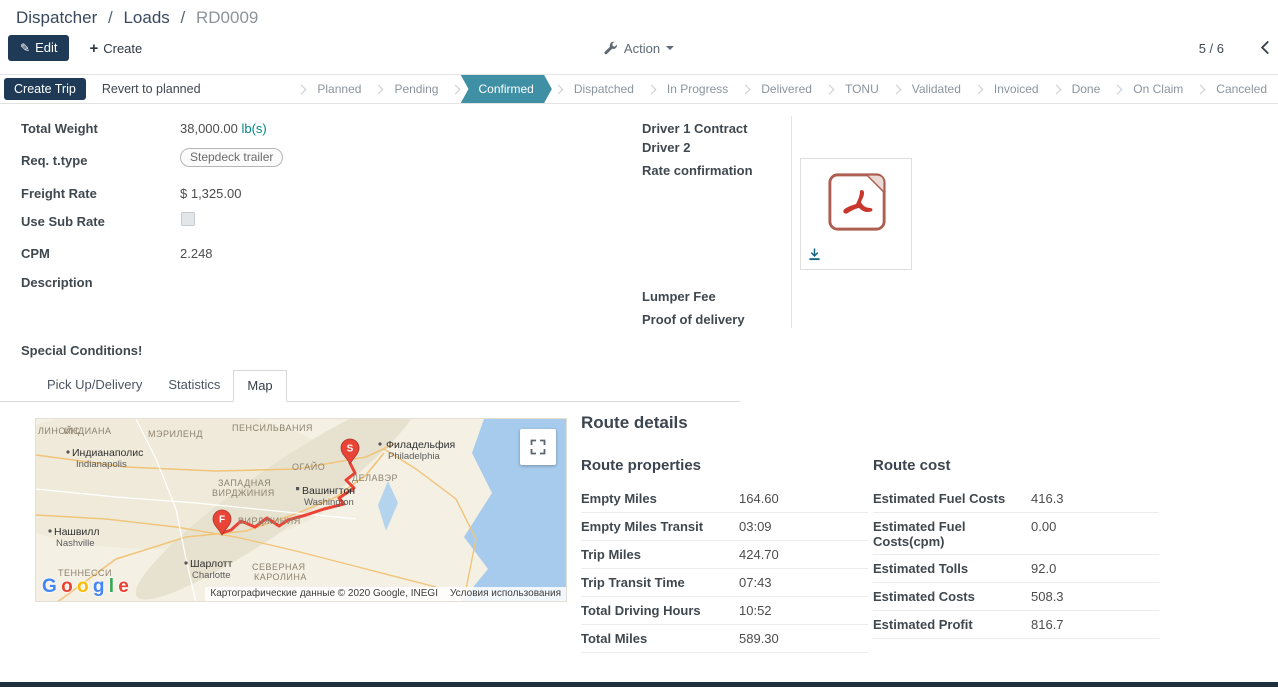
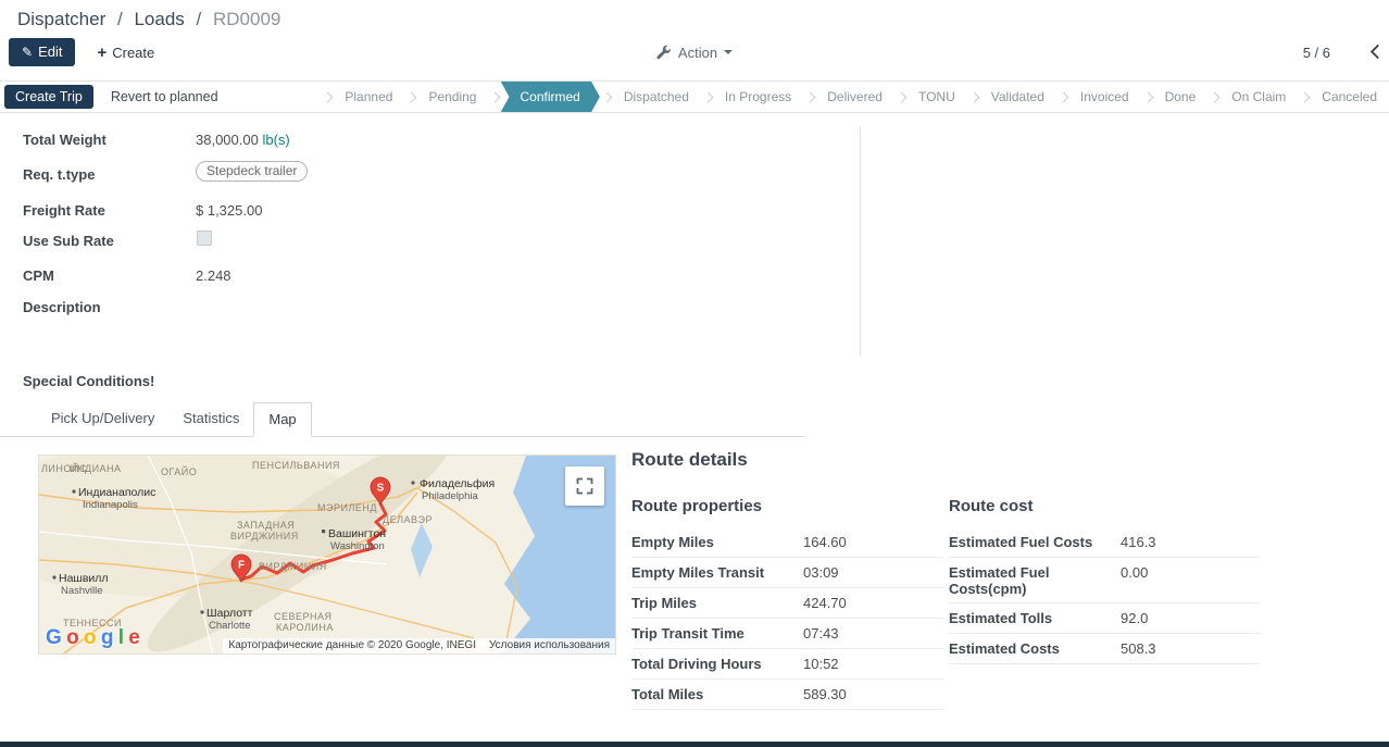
  Dispatcher / Loads / RD0009
  ✎
  Edit
  +
  Create
  Action
  5 / 6
  Create Trip
  Revert to planned
  Planned
  Pending
  Confirmed
  Dispatched
  In Progress
  Delivered
  TONU
  Validated
  Invoiced
  Done
  On Claim
  Canceled
  Total Weight
  38,000.00 lb(s)
  Req. t.type
  Stepdeck trailer
  Freight Rate
  $ 1,325.00
  Use Sub Rate
  CPM
  2.248
  Description
  Special Conditions!
- Driver 1 Contract
- Driver 2
- Rate confirmation
- Lumper Fee
- Proof of delivery
  Pick Up/Delivery
  Statistics
  Map
  S
  F
  ЛИНОЙС
  ИНДИАНА
- МЭРИЛЕНД
+ ОГАЙО
  ПЕНСИЛЬВАНИЯ
  Индианаполис
  Indianapolis
- ОГАЙО
+ МЭРИЛЕНД
  Филадельфия
  Philadelphia
  ДЕЛАВЭР
  ЗАПАДНАЯ
  ВИРДЖИНИЯ
  Вашингтон
  Washington
  ВИРДЖИНИЯ
  Нашвилл
  Nashville
  Шарлотт
  Charlotte
  ТЕННЕССИ
  СЕВЕРНАЯ
  КАРОЛИНА
  G o o g l e
  Картографические данные © 2020 Google, INEGI
  Условия использования
  Route details
  Route properties
  Empty Miles
  164.60
  Empty Miles Transit
  03:09
  Trip Miles
  424.70
  Trip Transit Time
  07:43
  Total Driving Hours
  10:52
  Total Miles
  589.30
  Route cost
  Estimated Fuel Costs
  416.3
  Estimated Fuel Costs(cpm)
  0.00
  Estimated Tolls
  92.0
  Estimated Costs
  508.3
- Estimated Profit
- 816.7
